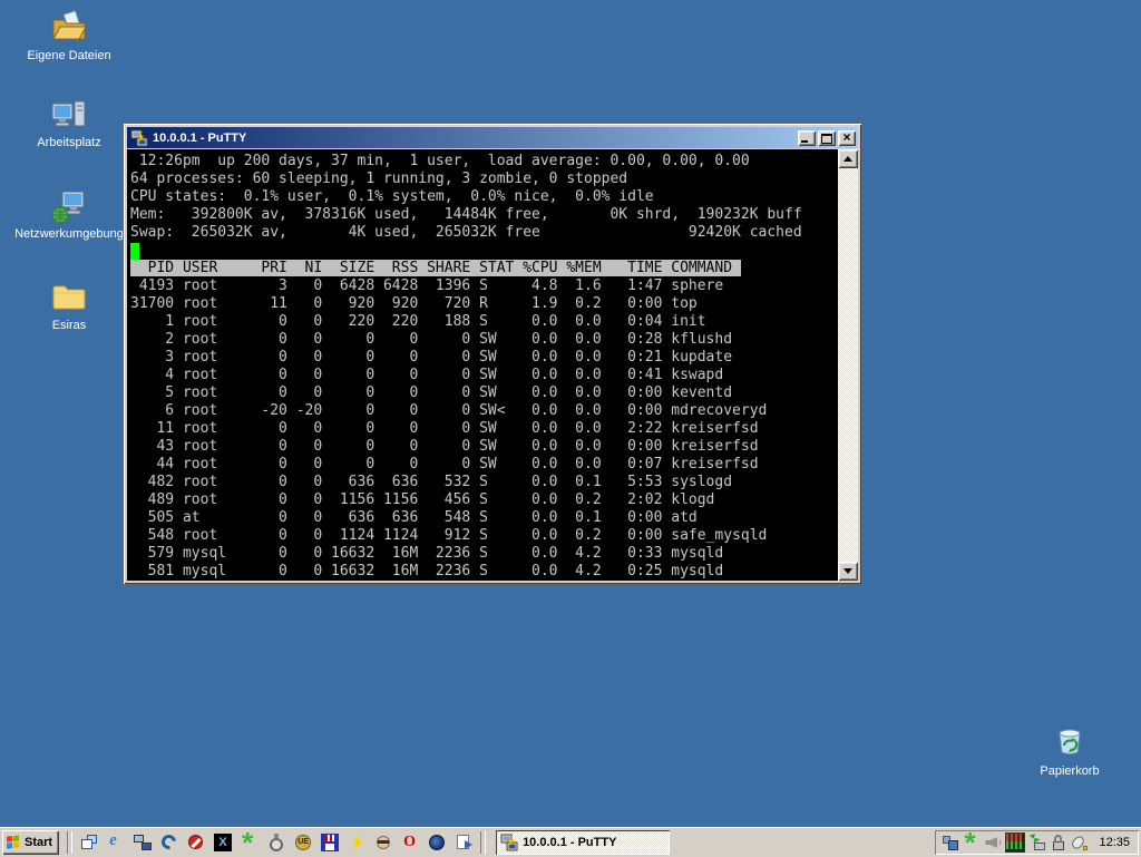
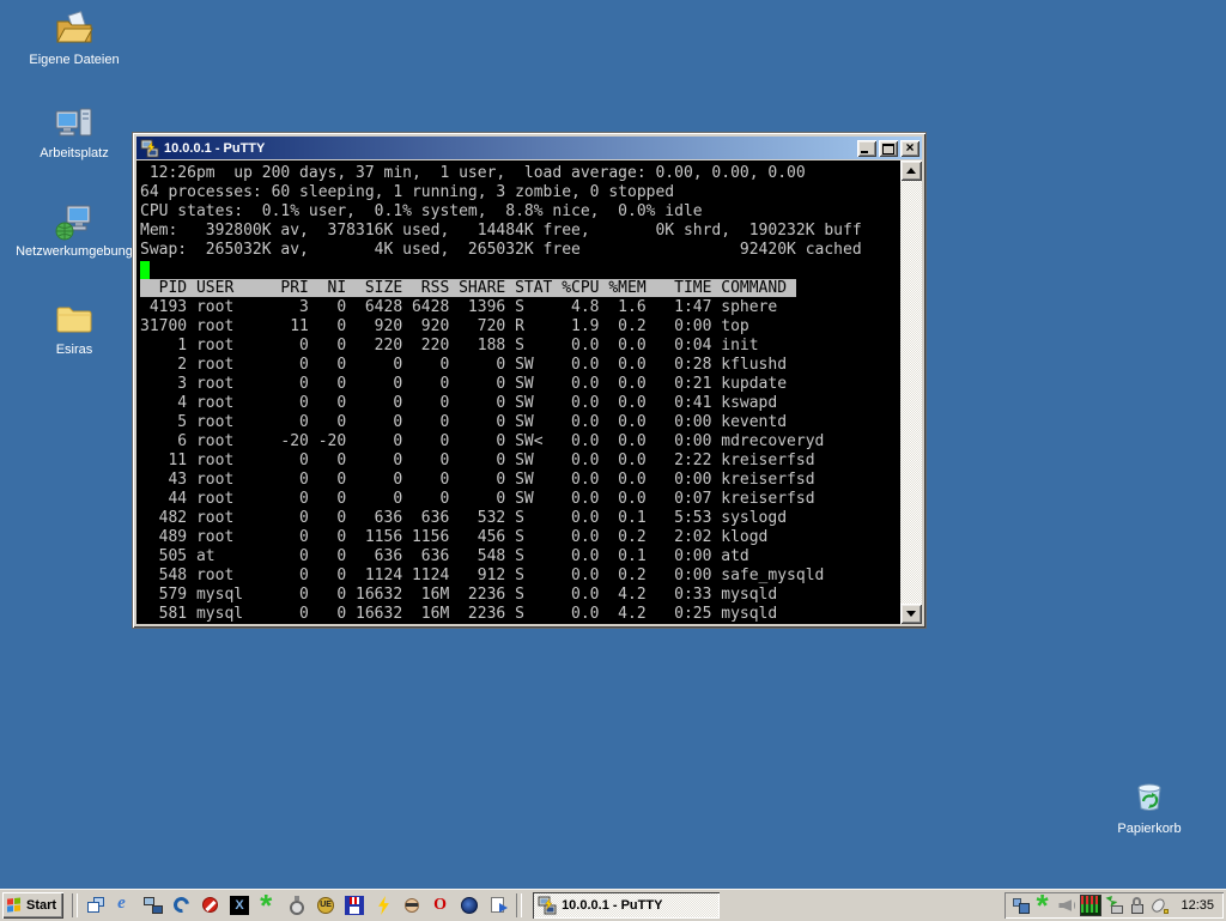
  Eigene Dateien
  Arbeitsplatz
  Netzwerkumgebung
  Esiras
  Papierkorb
  10.0.0.1 - PuTTY
  ×
  12:26pm up 200 days, 37 min, 1 user, load average: 0.00, 0.00, 0.00
  64 processes: 60 sleeping, 1 running, 3 zombie, 0 stopped
- CPU states: 0.1% user, 0.1% system, 0.0% nice, 0.0% idle
+ CPU states: 0.1% user, 0.1% system, 8.8% nice, 0.0% idle
  Mem: 392800K av, 378316K used, 14484K free, 0K shrd, 190232K buff
  Swap: 265032K av, 4K used, 265032K free 92420K cached
  PID USER PRI NI SIZE RSS SHARE STAT %CPU %MEM TIME COMMAND
  4193 root 3 0 6428 6428 1396 S 4.8 1.6 1:47 sphere
  31700 root 11 0 920 920 720 R 1.9 0.2 0:00 top
  1 root 0 0 220 220 188 S 0.0 0.0 0:04 init
  2 root 0 0 0 0 0 SW 0.0 0.0 0:28 kflushd
  3 root 0 0 0 0 0 SW 0.0 0.0 0:21 kupdate
  4 root 0 0 0 0 0 SW 0.0 0.0 0:41 kswapd
  5 root 0 0 0 0 0 SW 0.0 0.0 0:00 keventd
  6 root -20 -20 0 0 0 SW< 0.0 0.0 0:00 mdrecoveryd
  11 root 0 0 0 0 0 SW 0.0 0.0 2:22 kreiserfsd
  43 root 0 0 0 0 0 SW 0.0 0.0 0:00 kreiserfsd
  44 root 0 0 0 0 0 SW 0.0 0.0 0:07 kreiserfsd
  482 root 0 0 636 636 532 S 0.0 0.1 5:53 syslogd
  489 root 0 0 1156 1156 456 S 0.0 0.2 2:02 klogd
  505 at 0 0 636 636 548 S 0.0 0.1 0:00 atd
  548 root 0 0 1124 1124 912 S 0.0 0.2 0:00 safe_mysqld
  579 mysql 0 0 16632 16M 2236 S 0.0 4.2 0:33 mysqld
  581 mysql 0 0 16632 16M 2236 S 0.0 4.2 0:25 mysqld
  Start
  10.0.0.1 - PuTTY
  12:35
